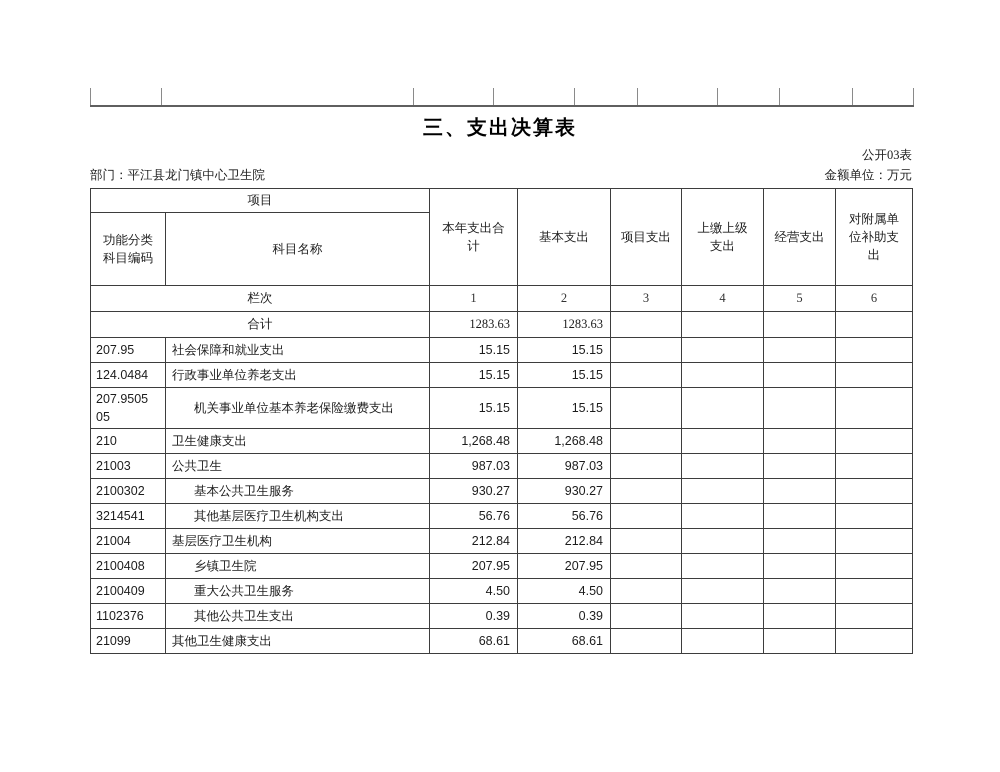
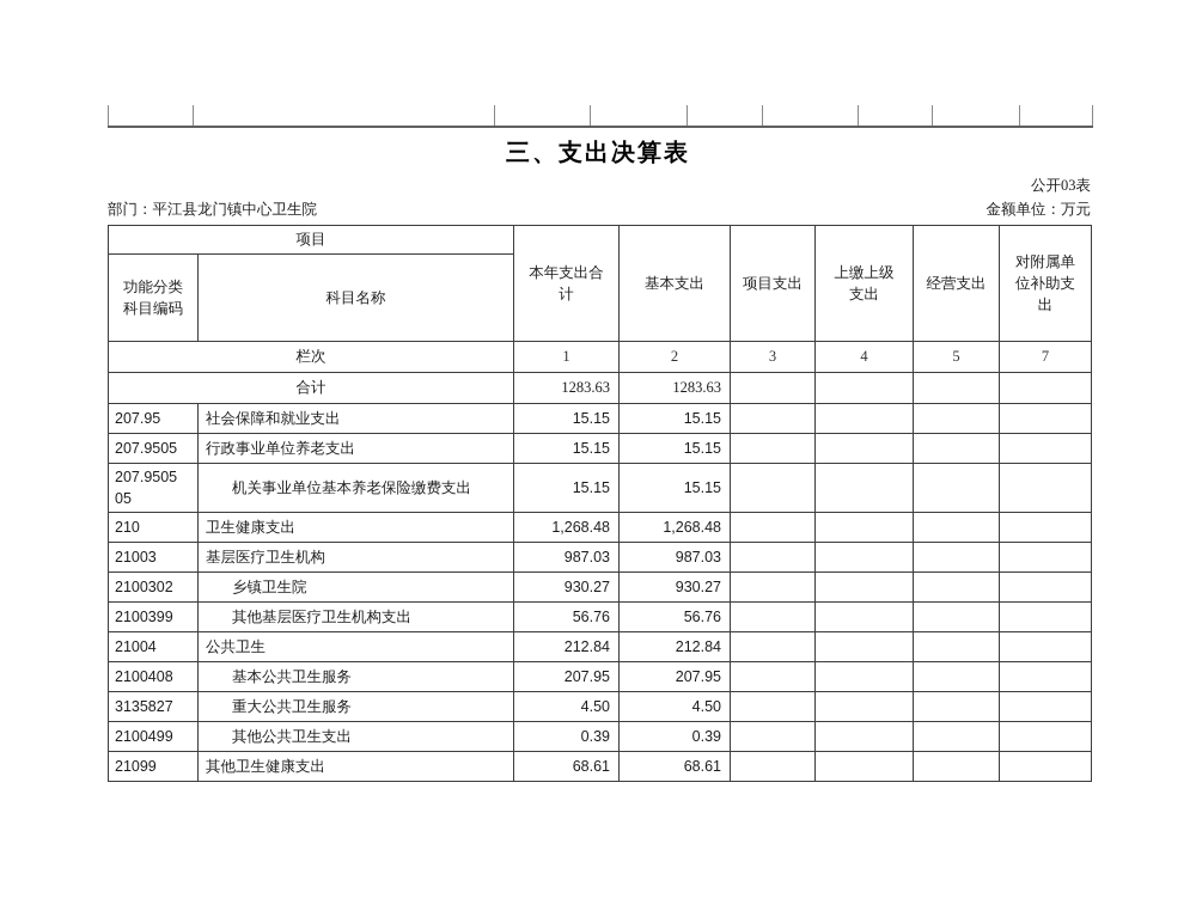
  三、支出决算表
  公开03表
  部门：平江县龙门镇中心卫生院
  金额单位：万元
  项目	本年支出合计	基本支出	项目支出	上缴上级支出	经营支出	对附属单位补助支出
  功能分类科目编码	科目名称
- 栏次	1	2	3	4	5	6
+ 栏次	1	2	3	4	5	7
  合计	1283.63	1283.63
  207.95	社会保障和就业支出	15.15	15.15
- 124.0484	行政事业单位养老支出	15.15	15.15
+ 207.9505	行政事业单位养老支出	15.15	15.15
  207.950505	机关事业单位基本养老保险缴费支出	15.15	15.15
  210	卫生健康支出	1,268.48	1,268.48
- 21003	公共卫生	987.03	987.03
+ 21003	基层医疗卫生机构	987.03	987.03
- 2100302	基本公共卫生服务	930.27	930.27
+ 2100302	乡镇卫生院	930.27	930.27
- 3214541	其他基层医疗卫生机构支出	56.76	56.76
+ 2100399	其他基层医疗卫生机构支出	56.76	56.76
- 21004	基层医疗卫生机构	212.84	212.84
+ 21004	公共卫生	212.84	212.84
- 2100408	乡镇卫生院	207.95	207.95
+ 2100408	基本公共卫生服务	207.95	207.95
- 2100409	重大公共卫生服务	4.50	4.50
+ 3135827	重大公共卫生服务	4.50	4.50
- 1102376	其他公共卫生支出	0.39	0.39
+ 2100499	其他公共卫生支出	0.39	0.39
  21099	其他卫生健康支出	68.61	68.61
